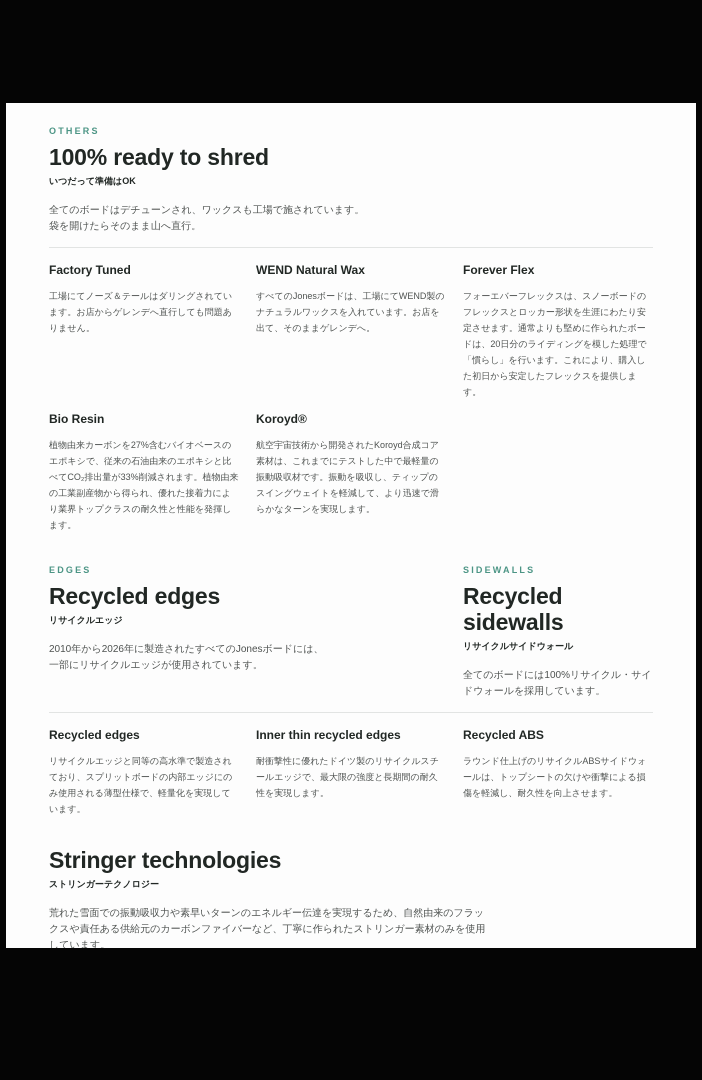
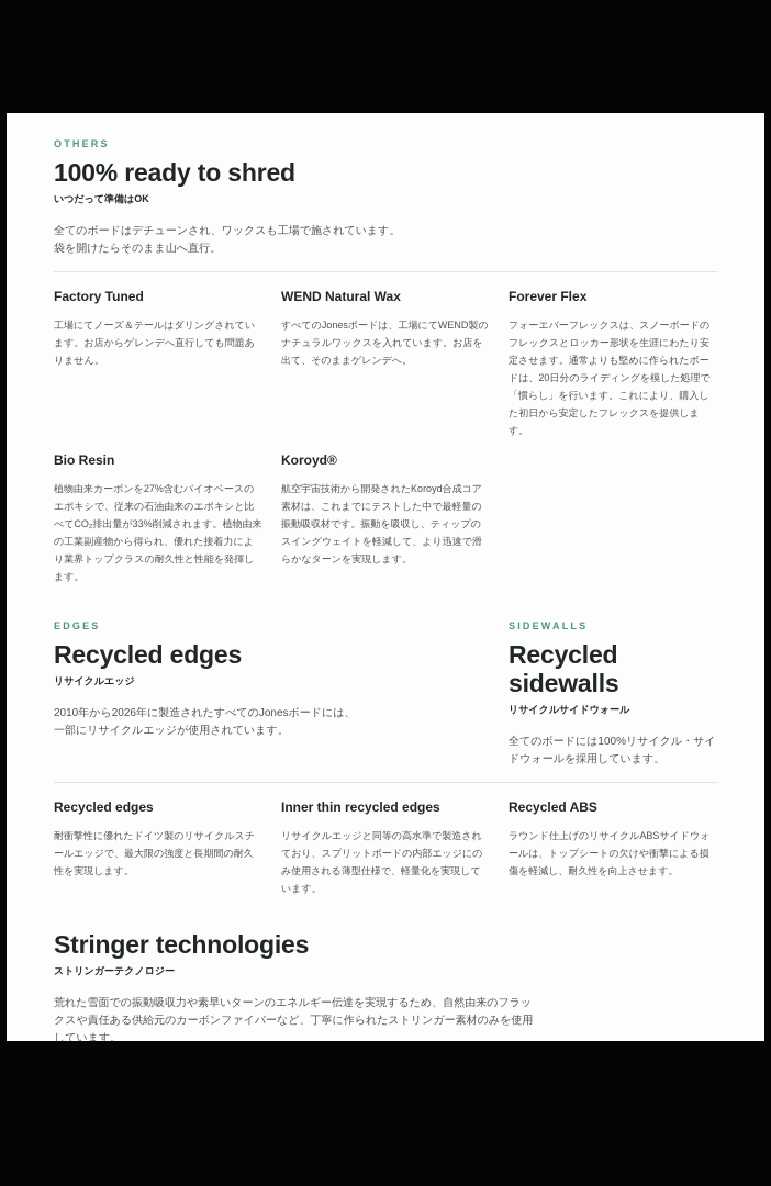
  OTHERS
  100% ready to shred
  いつだって準備はOK
  全てのボードはデチューンされ、ワックスも工場で施されています。
  袋を開けたらそのまま山へ直行。
  Factory Tuned
  工場にてノーズ＆テールはダリングされています。お店からゲレンデへ直行しても問題ありません。
  WEND Natural Wax
  すべてのJonesボードは、工場にてWEND製のナチュラルワックスを入れています。お店を出て、そのままゲレンデへ。
  Forever Flex
  フォーエバーフレックスは、スノーボードのフレックスとロッカー形状を生涯にわたり安定させます。通常よりも堅めに作られたボードは、20日分のライディングを模した処理で「慣らし」を行います。これにより、購入した初日から安定したフレックスを提供します。
  Bio Resin
  植物由来カーボンを27%含むバイオベースのエポキシで、従来の石油由来のエポキシと比べてCO₂排出量が33%削減されます。植物由来の工業副産物から得られ、優れた接着力により業界トップクラスの耐久性と性能を発揮します。
  Koroyd®
  航空宇宙技術から開発されたKoroyd合成コア素材は、これまでにテストした中で最軽量の振動吸収材です。振動を吸収し、ティップのスイングウェイトを軽減して、より迅速で滑らかなターンを実現します。
  EDGES
  Recycled edges
  リサイクルエッジ
  2010年から2026年に製造されたすべてのJonesボードには、
  一部にリサイクルエッジが使用されています。
  SIDEWALLS
  Recycled sidewalls
  リサイクルサイドウォール
  全てのボードには100%リサイクル・サイドウォールを採用しています。
  Recycled edges
- リサイクルエッジと同等の高水準で製造されており、スプリットボードの内部エッジにのみ使用される薄型仕様で、軽量化を実現しています。
+ 耐衝撃性に優れたドイツ製のリサイクルスチールエッジで、最大限の強度と長期間の耐久性を実現します。
  Inner thin recycled edges
- 耐衝撃性に優れたドイツ製のリサイクルスチールエッジで、最大限の強度と長期間の耐久性を実現します。
+ リサイクルエッジと同等の高水準で製造されており、スプリットボードの内部エッジにのみ使用される薄型仕様で、軽量化を実現しています。
  Recycled ABS
  ラウンド仕上げのリサイクルABSサイドウォールは、トップシートの欠けや衝撃による損傷を軽減し、耐久性を向上させます。
  Stringer technologies
  ストリンガーテクノロジー
  荒れた雪面での振動吸収力や素早いターンのエネルギー伝達を実現するため、自然由来のフラックスや責任ある供給元のカーボンファイバーなど、丁寧に作られたストリンガー素材のみを使用しています。
